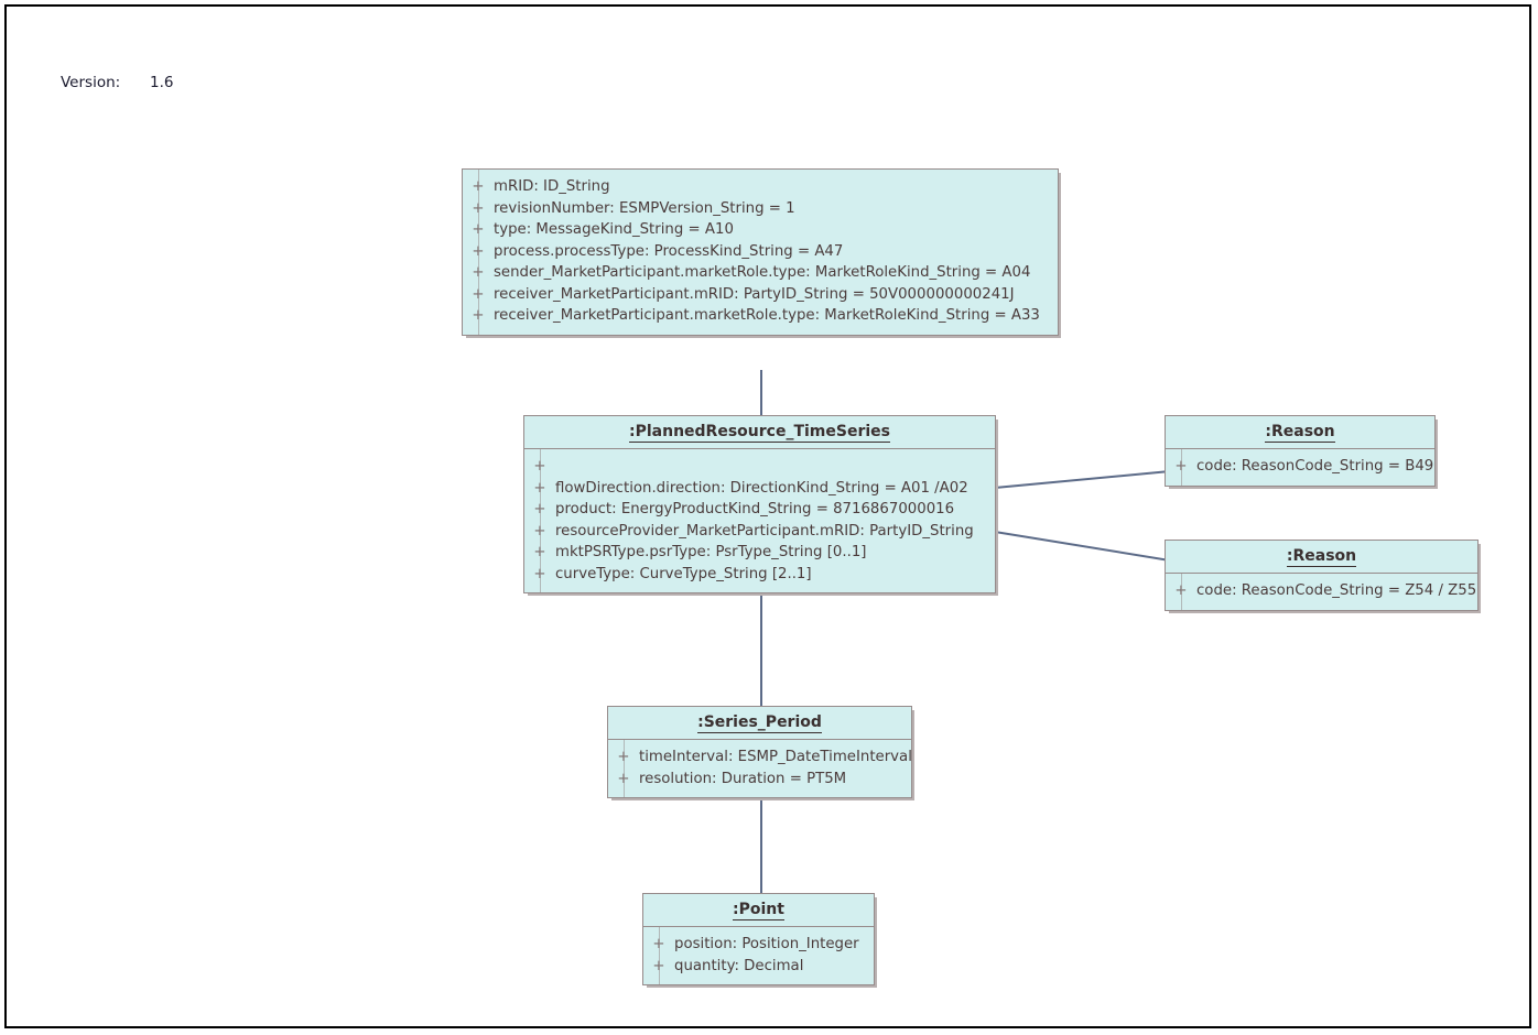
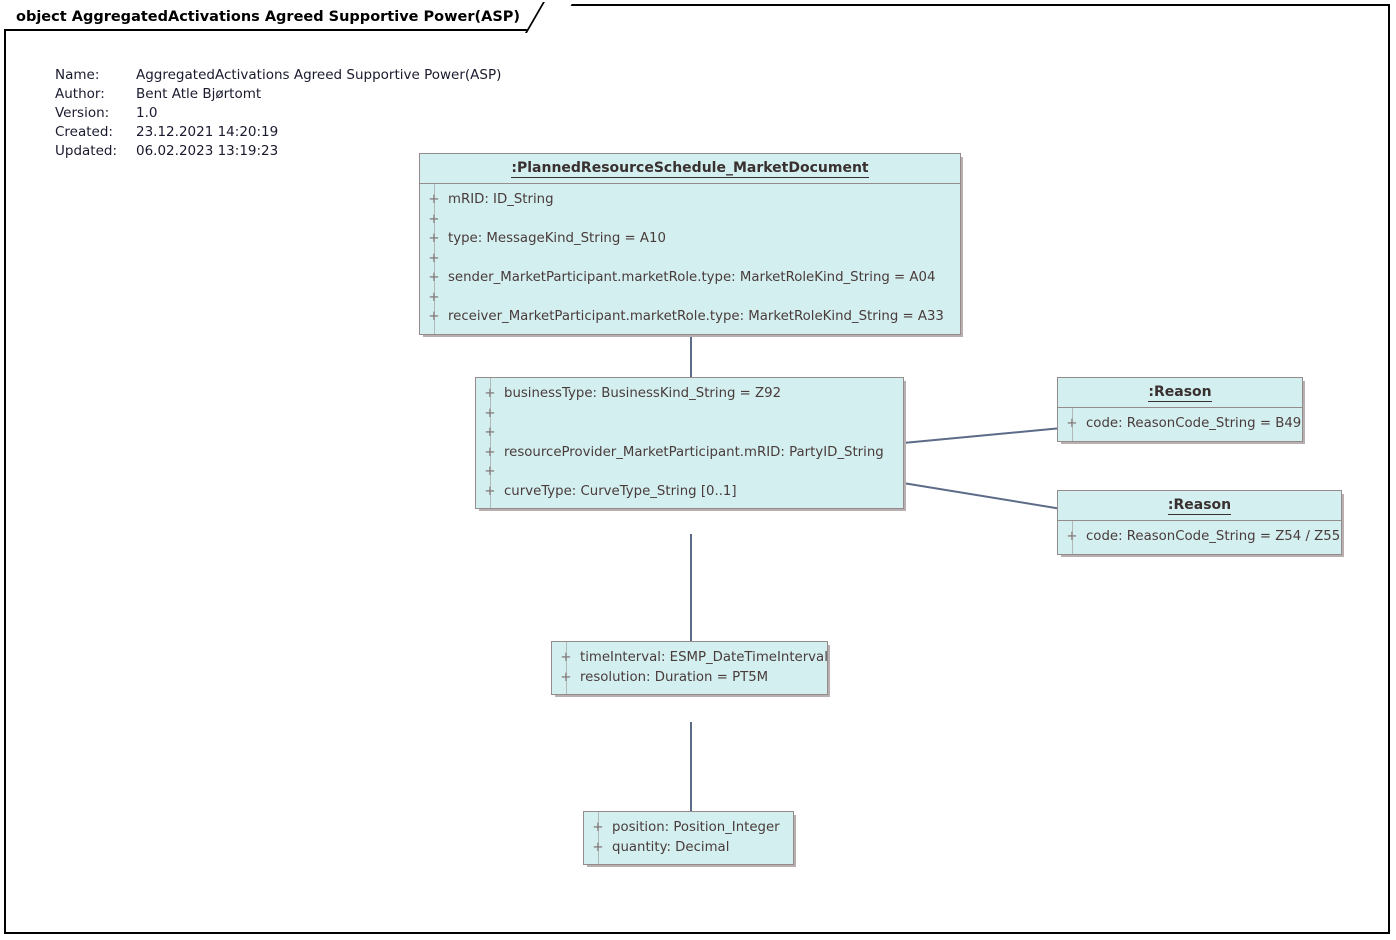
+ object AggregatedActivations Agreed Supportive Power(ASP)
+ Name:
+ AggregatedActivations Agreed Supportive Power(ASP)
+ Author:
+ Bent Atle Bjørtomt
  Version:
- 1.6
+ 1.0
+ Created:
+ 23.12.2021 14:20:19
+ Updated:
+ 06.02.2023 13:19:23
+ :PlannedResourceSchedule_MarketDocument
  +
  mRID: ID_String
  +
- revisionNumber: ESMPVersion_String = 1
  +
  type: MessageKind_String = A10
  +
- process.processType: ProcessKind_String = A47
  +
  sender_MarketParticipant.marketRole.type: MarketRoleKind_String = A04
  +
- receiver_MarketParticipant.mRID: PartyID_String = 50V000000000241J
  +
  receiver_MarketParticipant.marketRole.type: MarketRoleKind_String = A33
- :PlannedResource_TimeSeries
  +
+ businessType: BusinessKind_String = Z92
  +
- flowDirection.direction: DirectionKind_String = A01 /A02
  +
- product: EnergyProductKind_String = 8716867000016
  +
  resourceProvider_MarketParticipant.mRID: PartyID_String
  +
- mktPSRType.psrType: PsrType_String [0..1]
  +
- curveType: CurveType_String [2..1]
+ curveType: CurveType_String [0..1]
  :Reason
  +
  code: ReasonCode_String = B49
  :Reason
  +
  code: ReasonCode_String = Z54 / Z55
- :Series_Period
  +
  timeInterval: ESMP_DateTimeInterval
  +
  resolution: Duration = PT5M
- :Point
  +
  position: Position_Integer
  +
  quantity: Decimal
